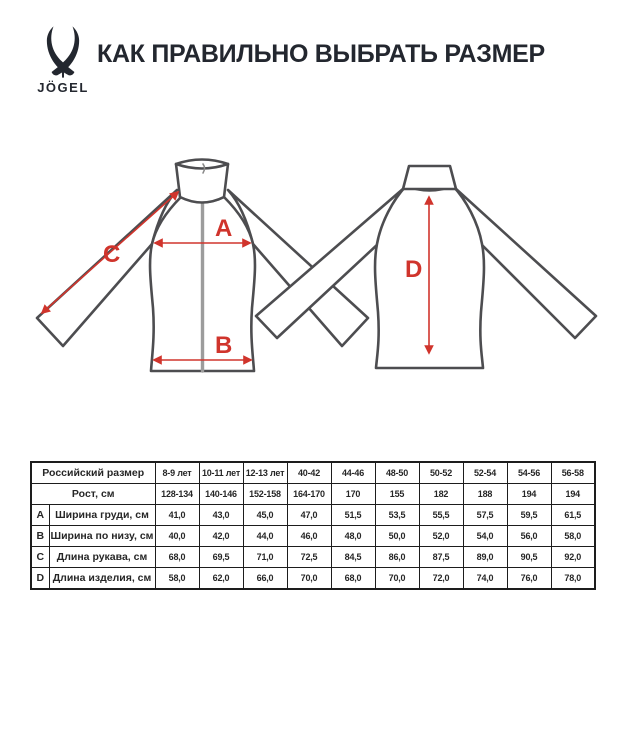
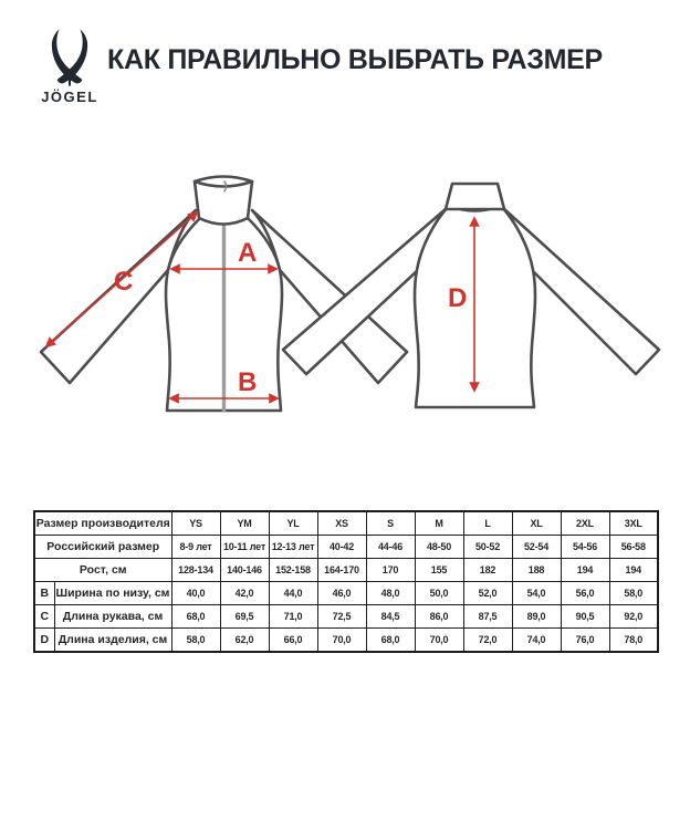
  JÖGEL
  КАК ПРАВИЛЬНО ВЫБРАТЬ РАЗМЕР
  A
  B
  C
  D
+ Размер производителя	YS	YM	YL	XS	S	M	L	XL	2XL	3XL
  Российский размер	8-9 лет	10-11 лет	12-13 лет	40-42	44-46	48-50	50-52	52-54	54-56	56-58
  Рост, см	128-134	140-146	152-158	164-170	170	155	182	188	194	194
- A	Ширина груди, см	41,0	43,0	45,0	47,0	51,5	53,5	55,5	57,5	59,5	61,5
  B	Ширина по низу, см	40,0	42,0	44,0	46,0	48,0	50,0	52,0	54,0	56,0	58,0
  C	Длина рукава, см	68,0	69,5	71,0	72,5	84,5	86,0	87,5	89,0	90,5	92,0
  D	Длина изделия, см	58,0	62,0	66,0	70,0	68,0	70,0	72,0	74,0	76,0	78,0
